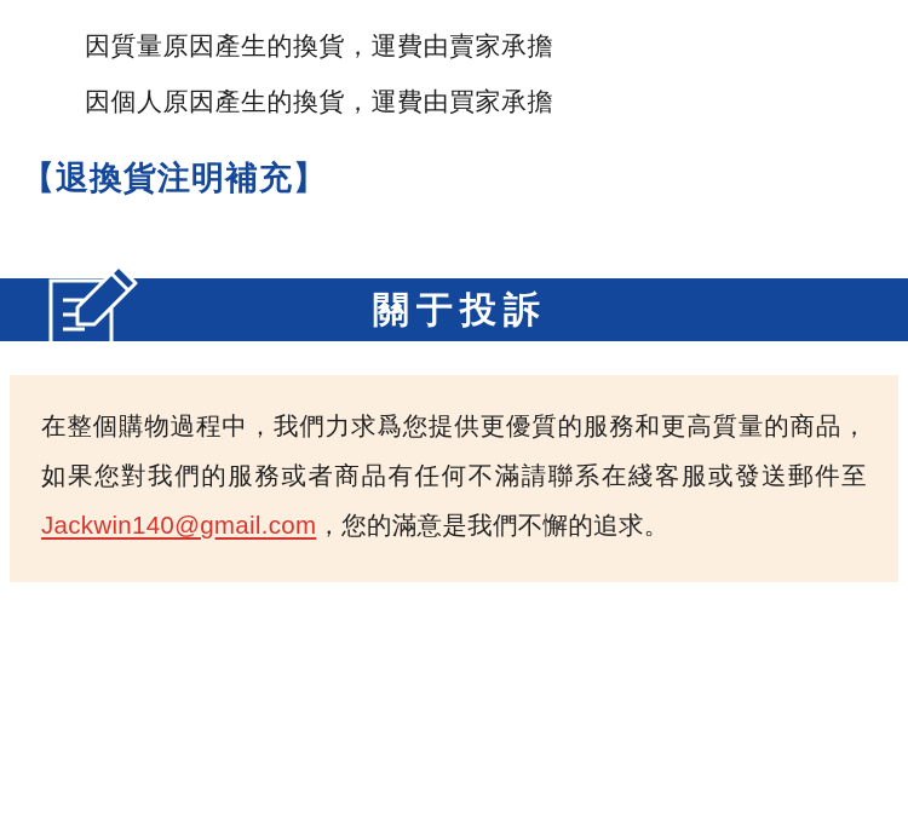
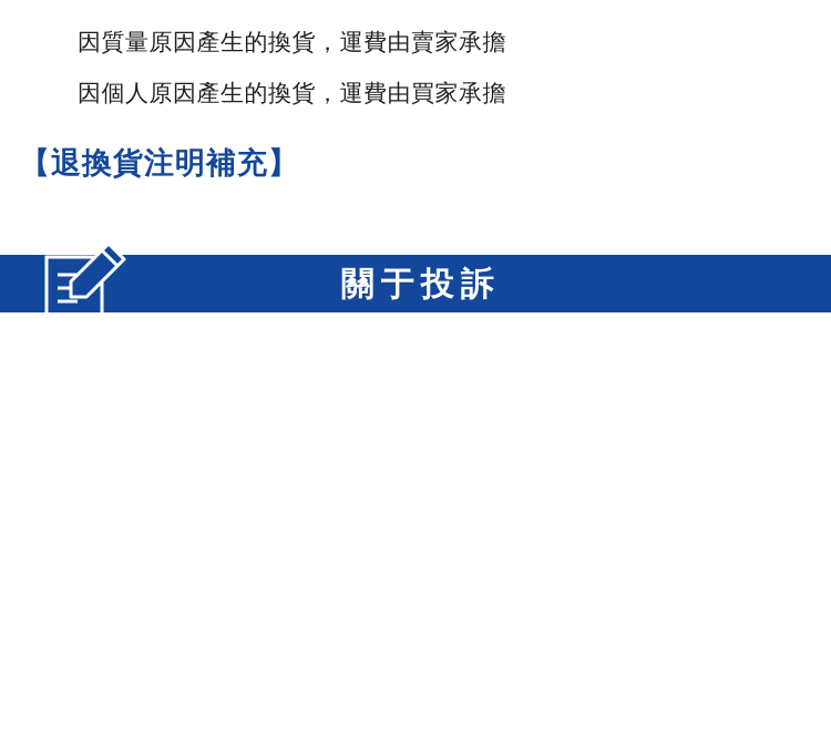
  因質量原因產生的換貨，運費由賣家承擔
  因個人原因產生的換貨，運費由買家承擔
  【退換貨注明補充】
  關于投訴
- 在整個購物過程中，我們力求爲您提供更優質的服務和更高質量的商品，如果您對我們的服務或者商品有任何不滿請聯系在綫客服或發送郵件至Jackwin140@gmail.com，您的滿意是我們不懈的追求。
